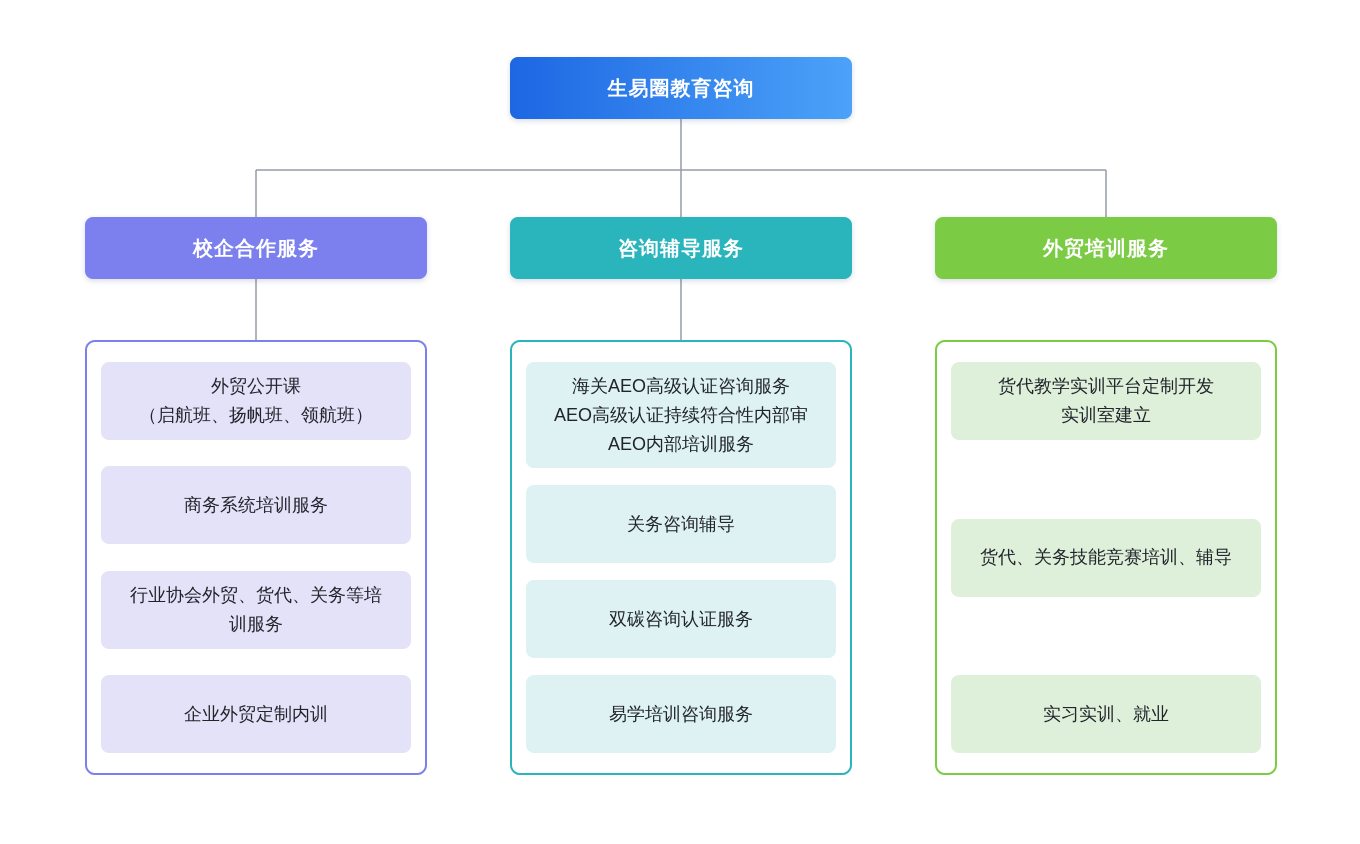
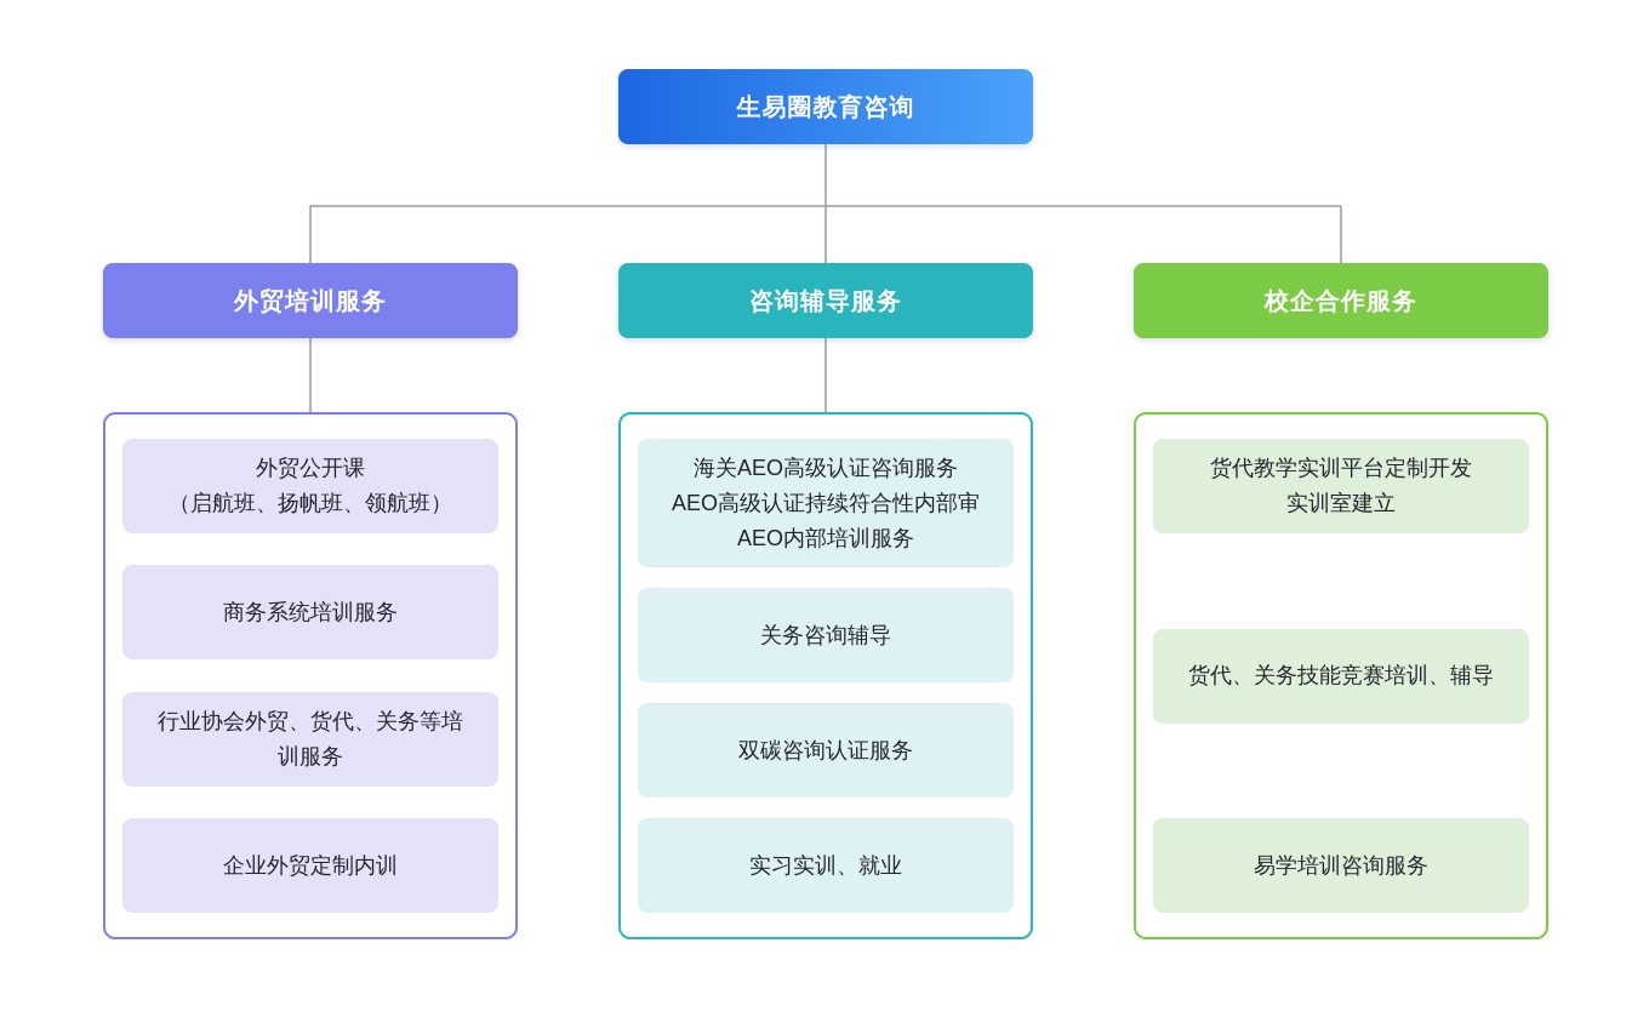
  生易圈教育咨询
- 校企合作服务
+ 外贸培训服务
  咨询辅导服务
- 外贸培训服务
+ 校企合作服务
  外贸公开课
  （启航班、扬帆班、领航班）
  商务系统培训服务
  行业协会外贸、货代、关务等培训服务
  企业外贸定制内训
  海关AEO高级认证咨询服务
  AEO高级认证持续符合性内部审
  AEO内部培训服务
  关务咨询辅导
  双碳咨询认证服务
- 易学培训咨询服务
+ 实习实训、就业
  货代教学实训平台定制开发
  实训室建立
  货代、关务技能竞赛培训、辅导
- 实习实训、就业
+ 易学培训咨询服务
